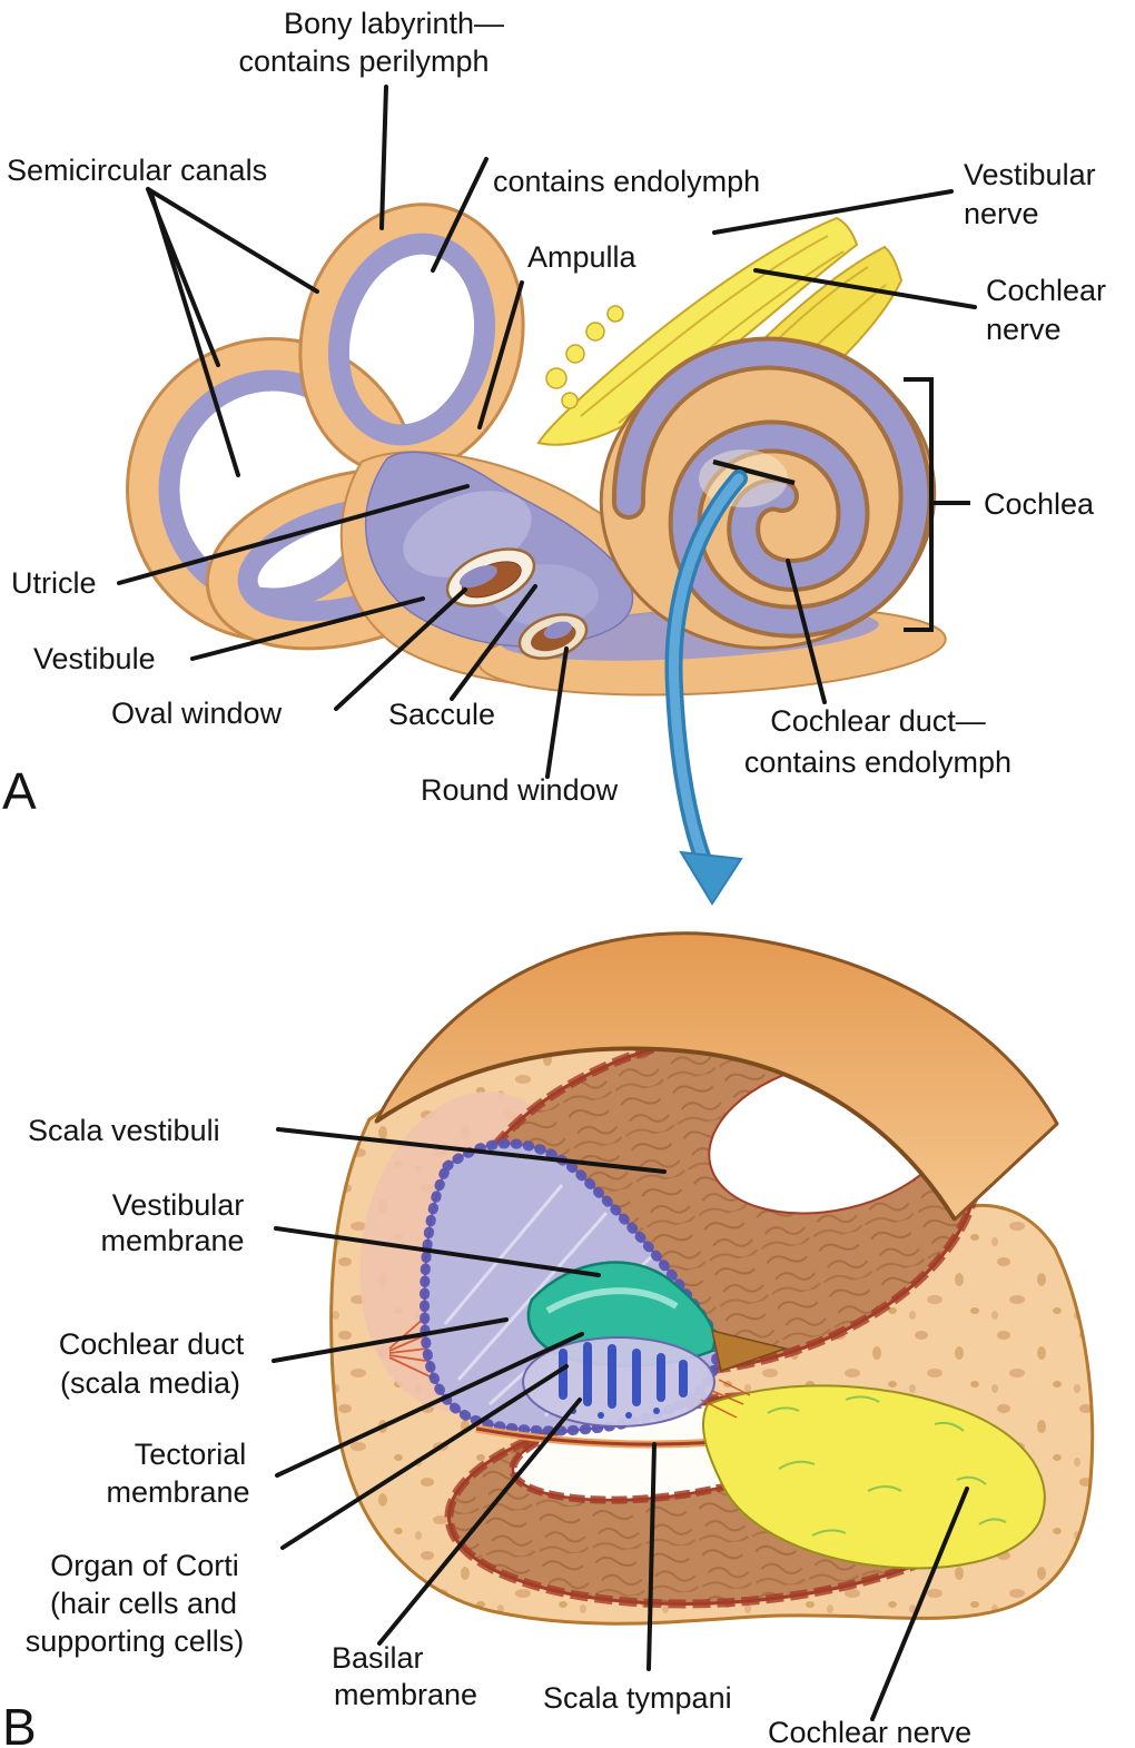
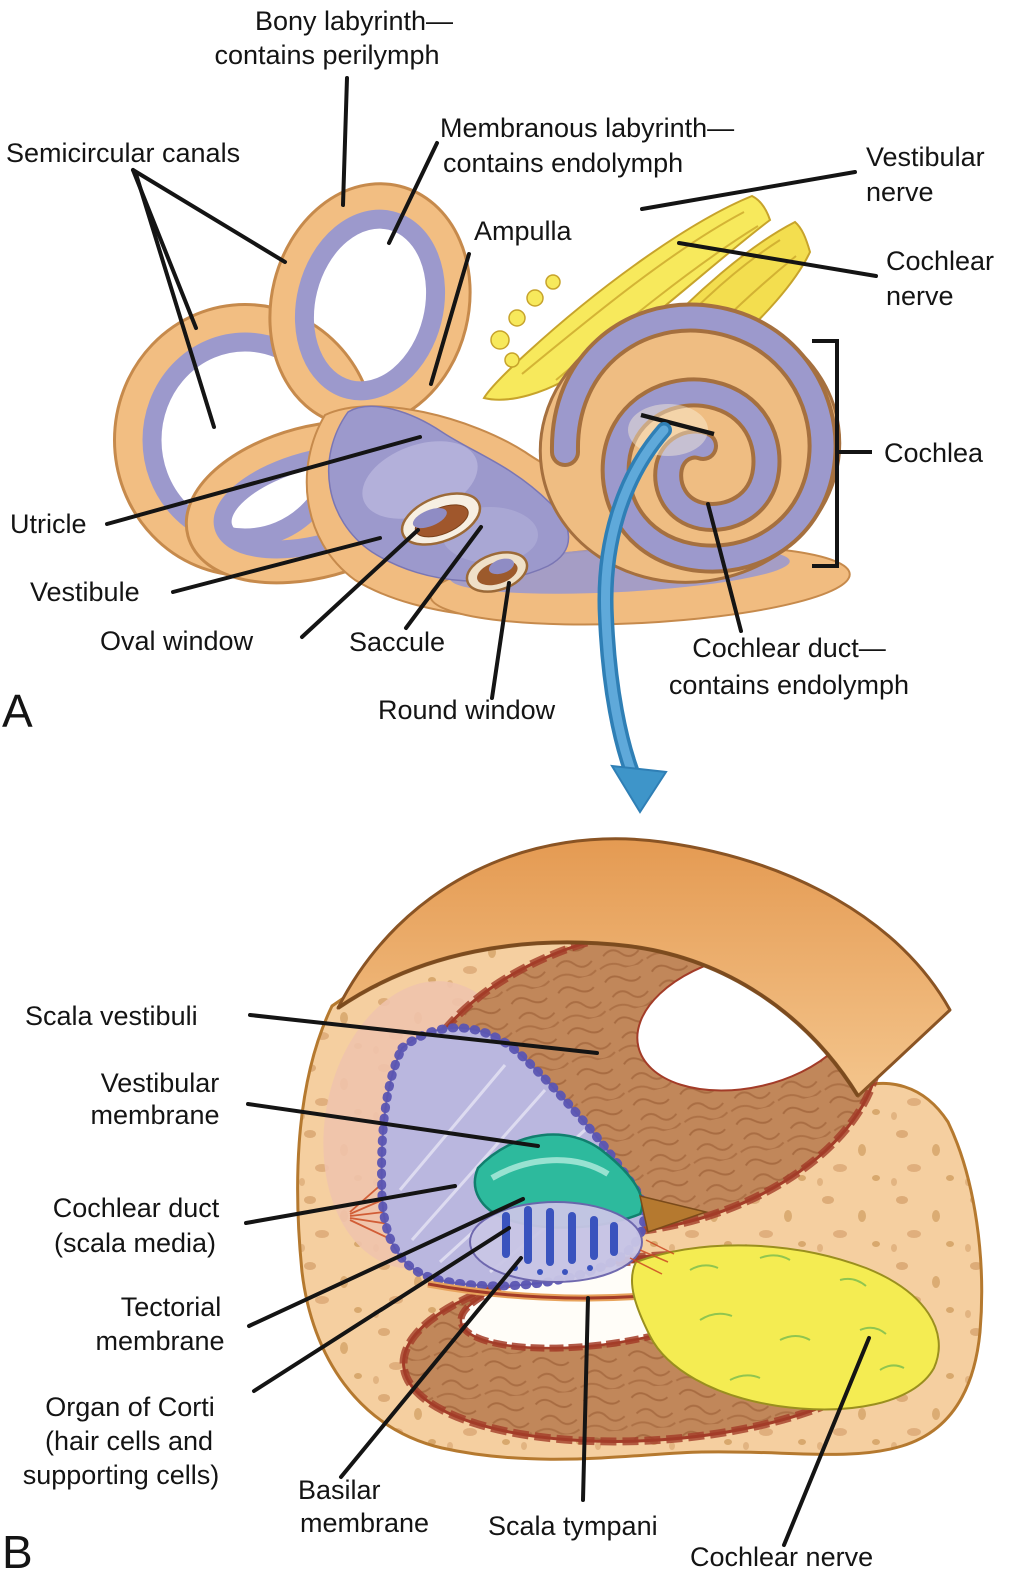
  Bony labyrinth—
  contains perilymph
  Semicircular canals
+ Membranous labyrinth—
  contains endolymph
  Ampulla
  Vestibular
  nerve
  Cochlear
  nerve
  Cochlea
  Utricle
  Vestibule
  Oval window
  Saccule
  Round window
  Cochlear duct—
  contains endolymph
  A
  Scala vestibuli
  Vestibular
  membrane
  Cochlear duct
  (scala media)
  Tectorial
  membrane
  Organ of Corti
  (hair cells and
  supporting cells)
  Basilar
  membrane
  Scala tympani
  Cochlear nerve
  B
